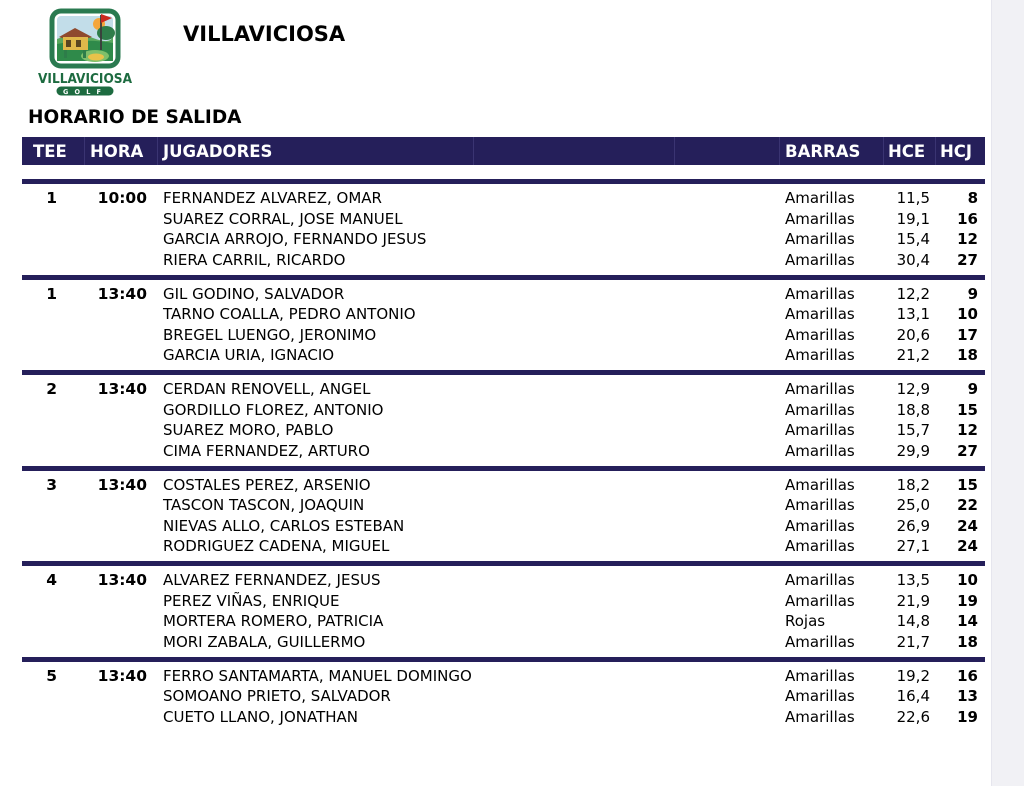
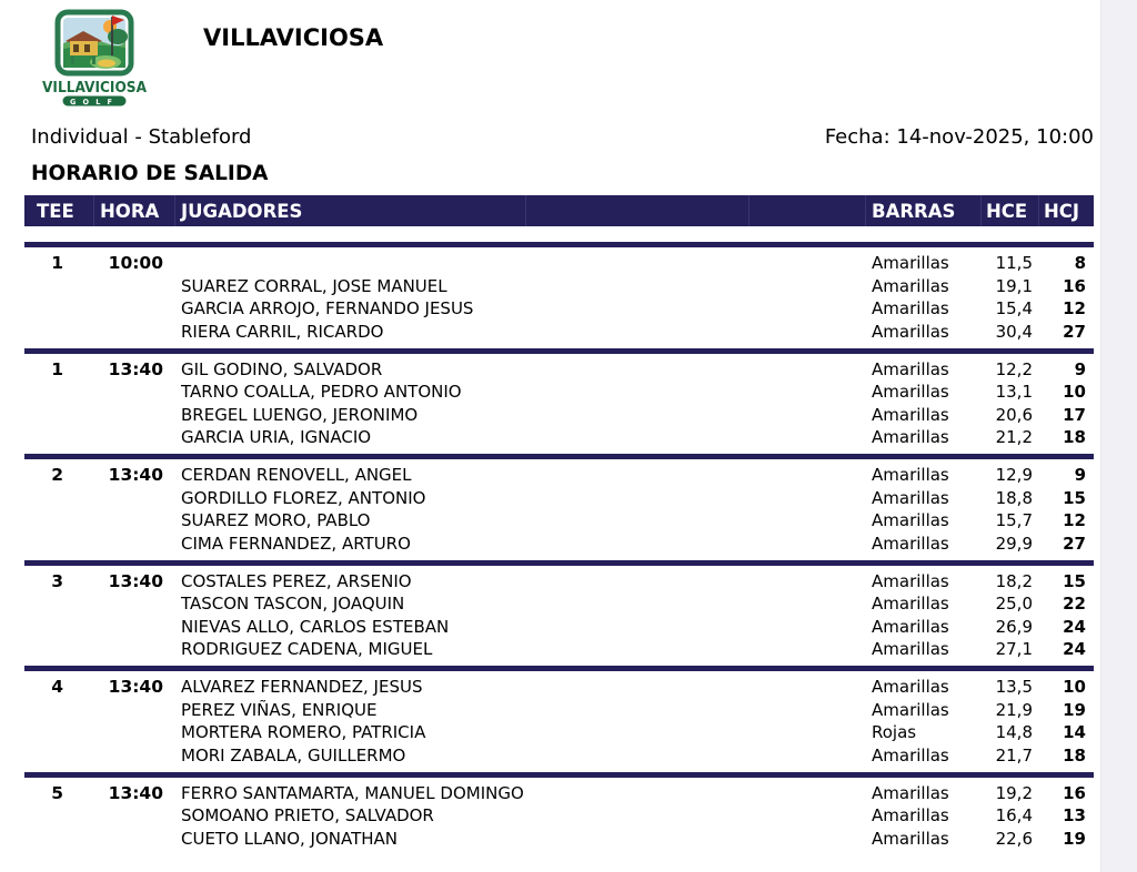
  VILLAVICIOSA
  GOLF
  VILLAVICIOSA
+ Individual - Stableford
+ Fecha: 14-nov-2025, 10:00
  HORARIO DE SALIDA
  TEE
  HORA
  JUGADORES
  BARRAS
  HCE
  HCJ
  1
  10:00
- FERNANDEZ ALVAREZ, OMAR
  Amarillas
  11,5
  8
  SUAREZ CORRAL, JOSE MANUEL
  Amarillas
  19,1
  16
  GARCIA ARROJO, FERNANDO JESUS
  Amarillas
  15,4
  12
  RIERA CARRIL, RICARDO
  Amarillas
  30,4
  27
  1
  13:40
  GIL GODINO, SALVADOR
  Amarillas
  12,2
  9
  TARNO COALLA, PEDRO ANTONIO
  Amarillas
  13,1
  10
  BREGEL LUENGO, JERONIMO
  Amarillas
  20,6
  17
  GARCIA URIA, IGNACIO
  Amarillas
  21,2
  18
  2
  13:40
  CERDAN RENOVELL, ANGEL
  Amarillas
  12,9
  9
  GORDILLO FLOREZ, ANTONIO
  Amarillas
  18,8
  15
  SUAREZ MORO, PABLO
  Amarillas
  15,7
  12
  CIMA FERNANDEZ, ARTURO
  Amarillas
  29,9
  27
  3
  13:40
  COSTALES PEREZ, ARSENIO
  Amarillas
  18,2
  15
  TASCON TASCON, JOAQUIN
  Amarillas
  25,0
  22
  NIEVAS ALLO, CARLOS ESTEBAN
  Amarillas
  26,9
  24
  RODRIGUEZ CADENA, MIGUEL
  Amarillas
  27,1
  24
  4
  13:40
  ALVAREZ FERNANDEZ, JESUS
  Amarillas
  13,5
  10
  PEREZ VIÑAS, ENRIQUE
  Amarillas
  21,9
  19
  MORTERA ROMERO, PATRICIA
  Rojas
  14,8
  14
  MORI ZABALA, GUILLERMO
  Amarillas
  21,7
  18
  5
  13:40
  FERRO SANTAMARTA, MANUEL DOMINGO
  Amarillas
  19,2
  16
  SOMOANO PRIETO, SALVADOR
  Amarillas
  16,4
  13
  CUETO LLANO, JONATHAN
  Amarillas
  22,6
  19
